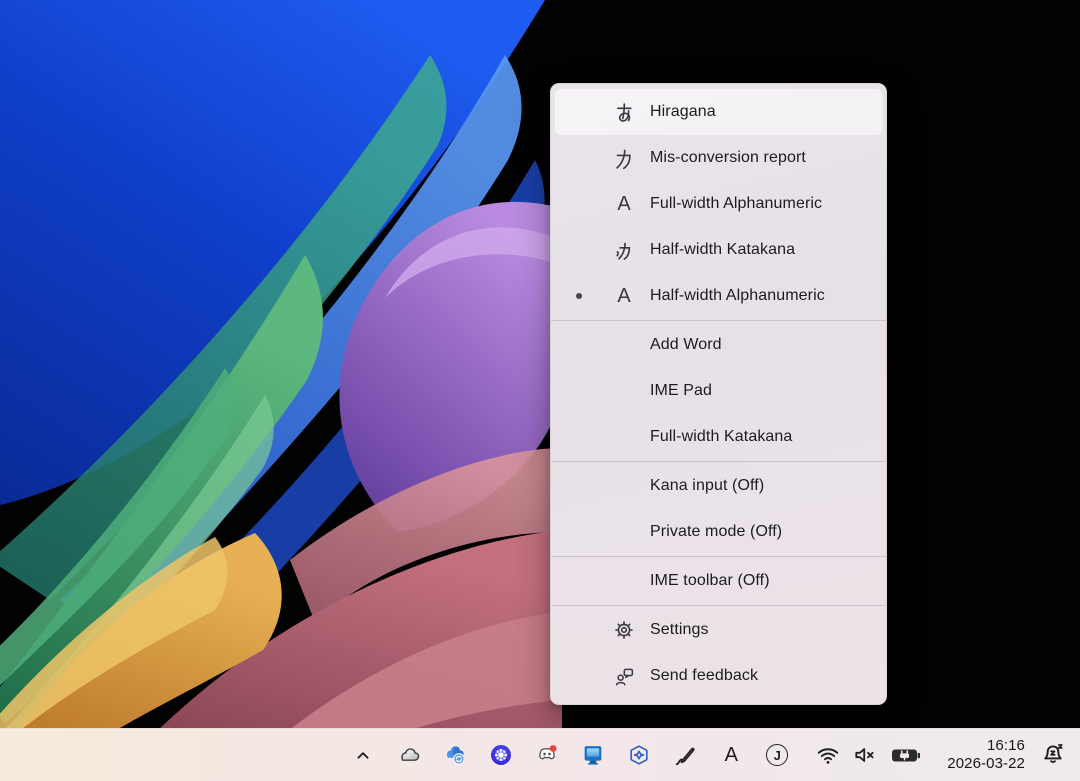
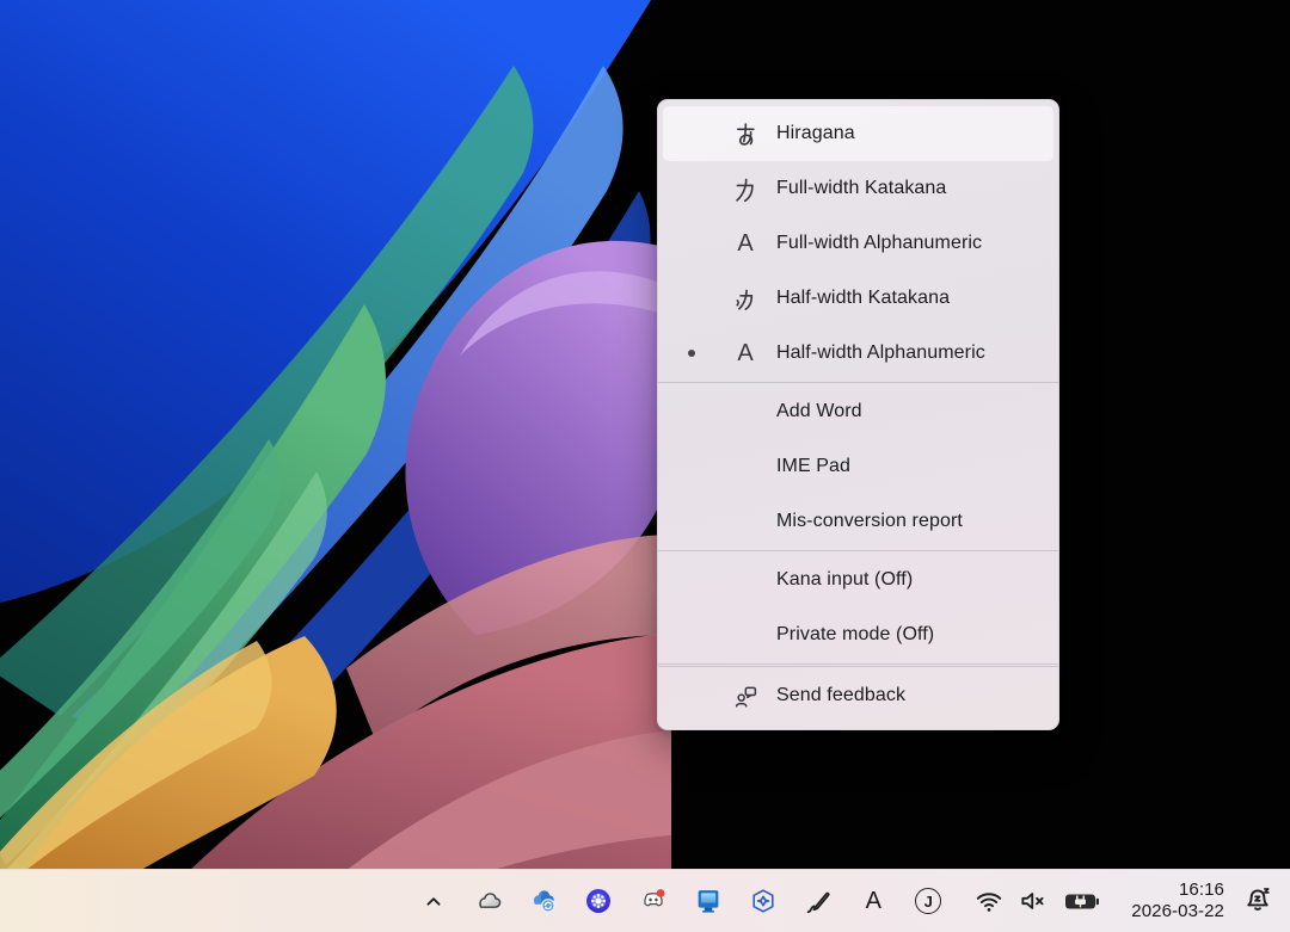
  Hiragana
- Mis-conversion report
+ Full-width Katakana
  A
  Full-width Alphanumeric
  Half-width Katakana
  A
  Half-width Alphanumeric
  Add Word
  IME Pad
- Full-width Katakana
+ Mis-conversion report
  Kana input (Off)
  Private mode (Off)
- IME toolbar (Off)
- Settings
  Send feedback
  A
  J
  16:16
  2026-03-22
